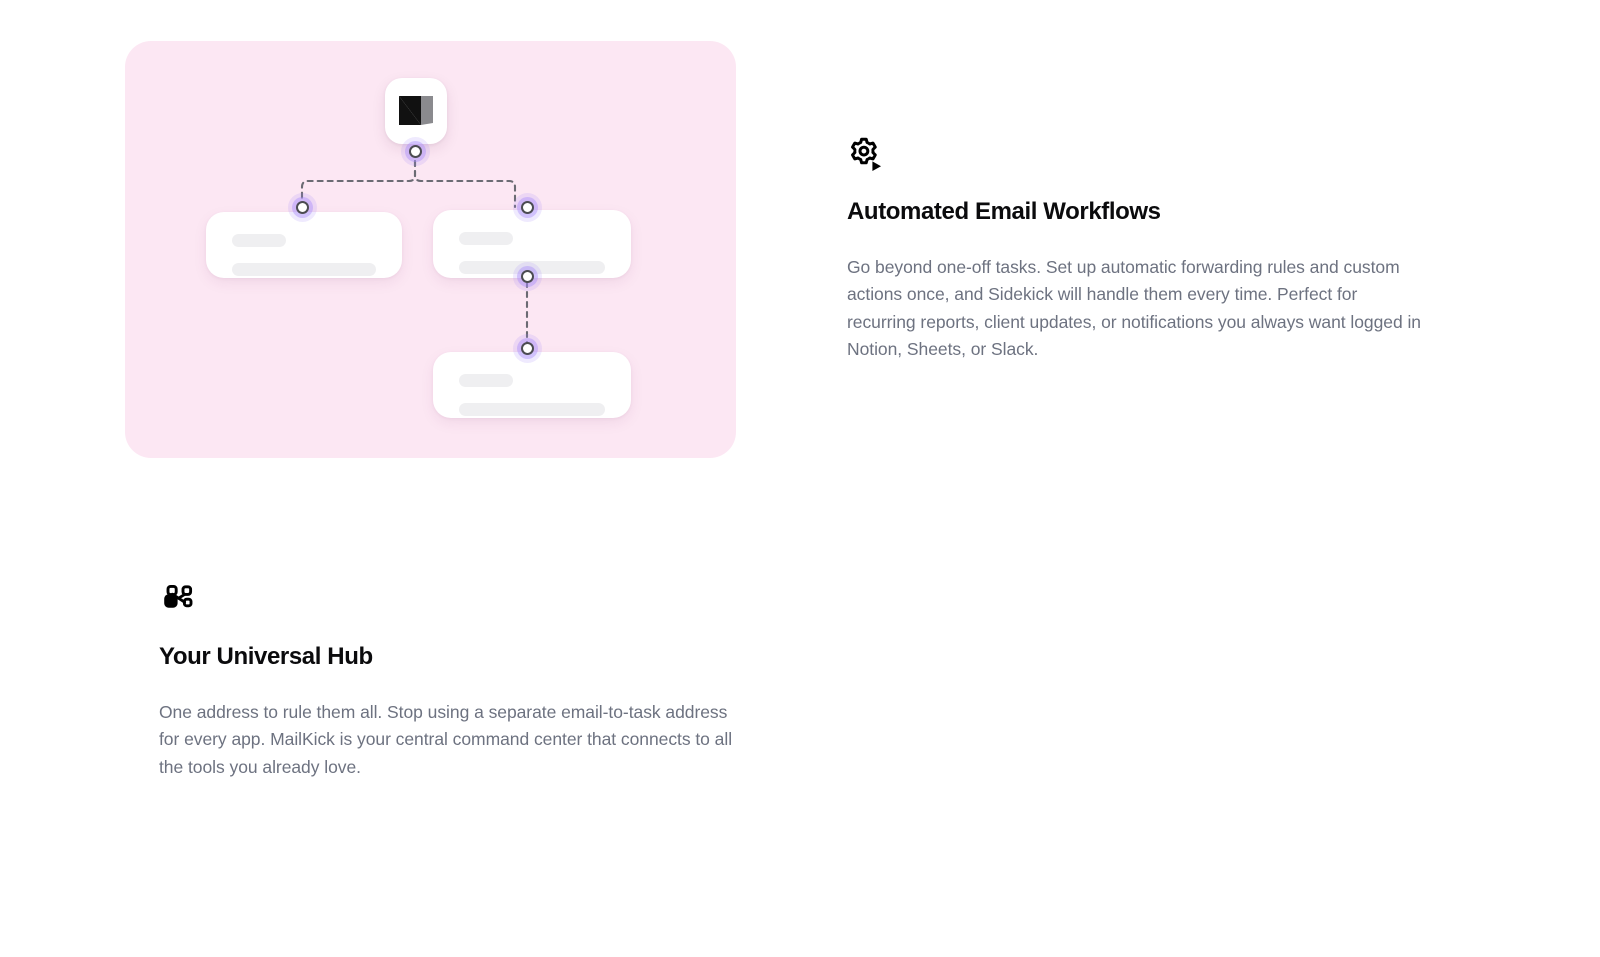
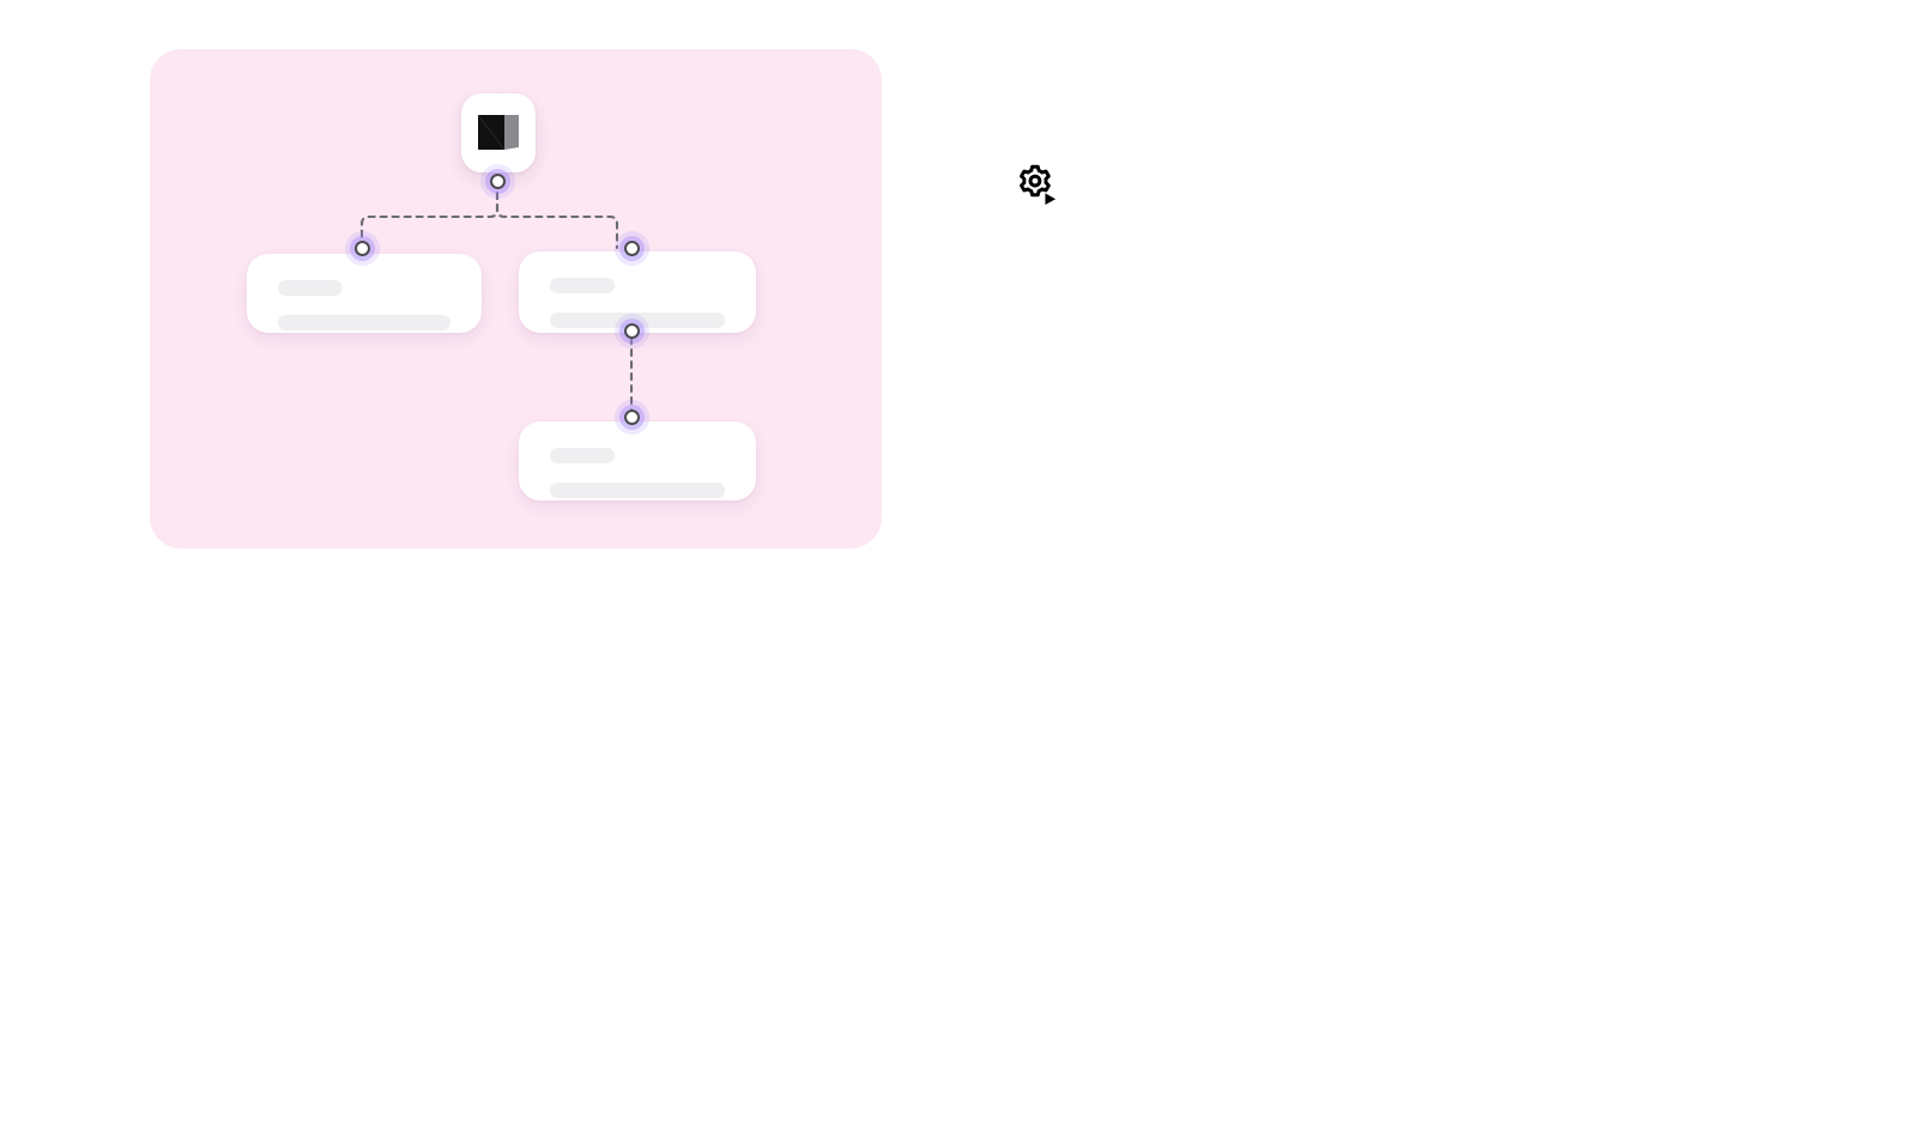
- Automated Email Workflows
- Go beyond one-off tasks. Set up automatic forwarding rules and custom actions once, and Sidekick will handle them every time. Perfect for recurring reports, client updates, or notifications you always want logged in Notion, Sheets, or Slack.
- Your Universal Hub
- One address to rule them all. Stop using a separate email-to-task address for every app. MailKick is your central command center that connects to all the tools you already love.
